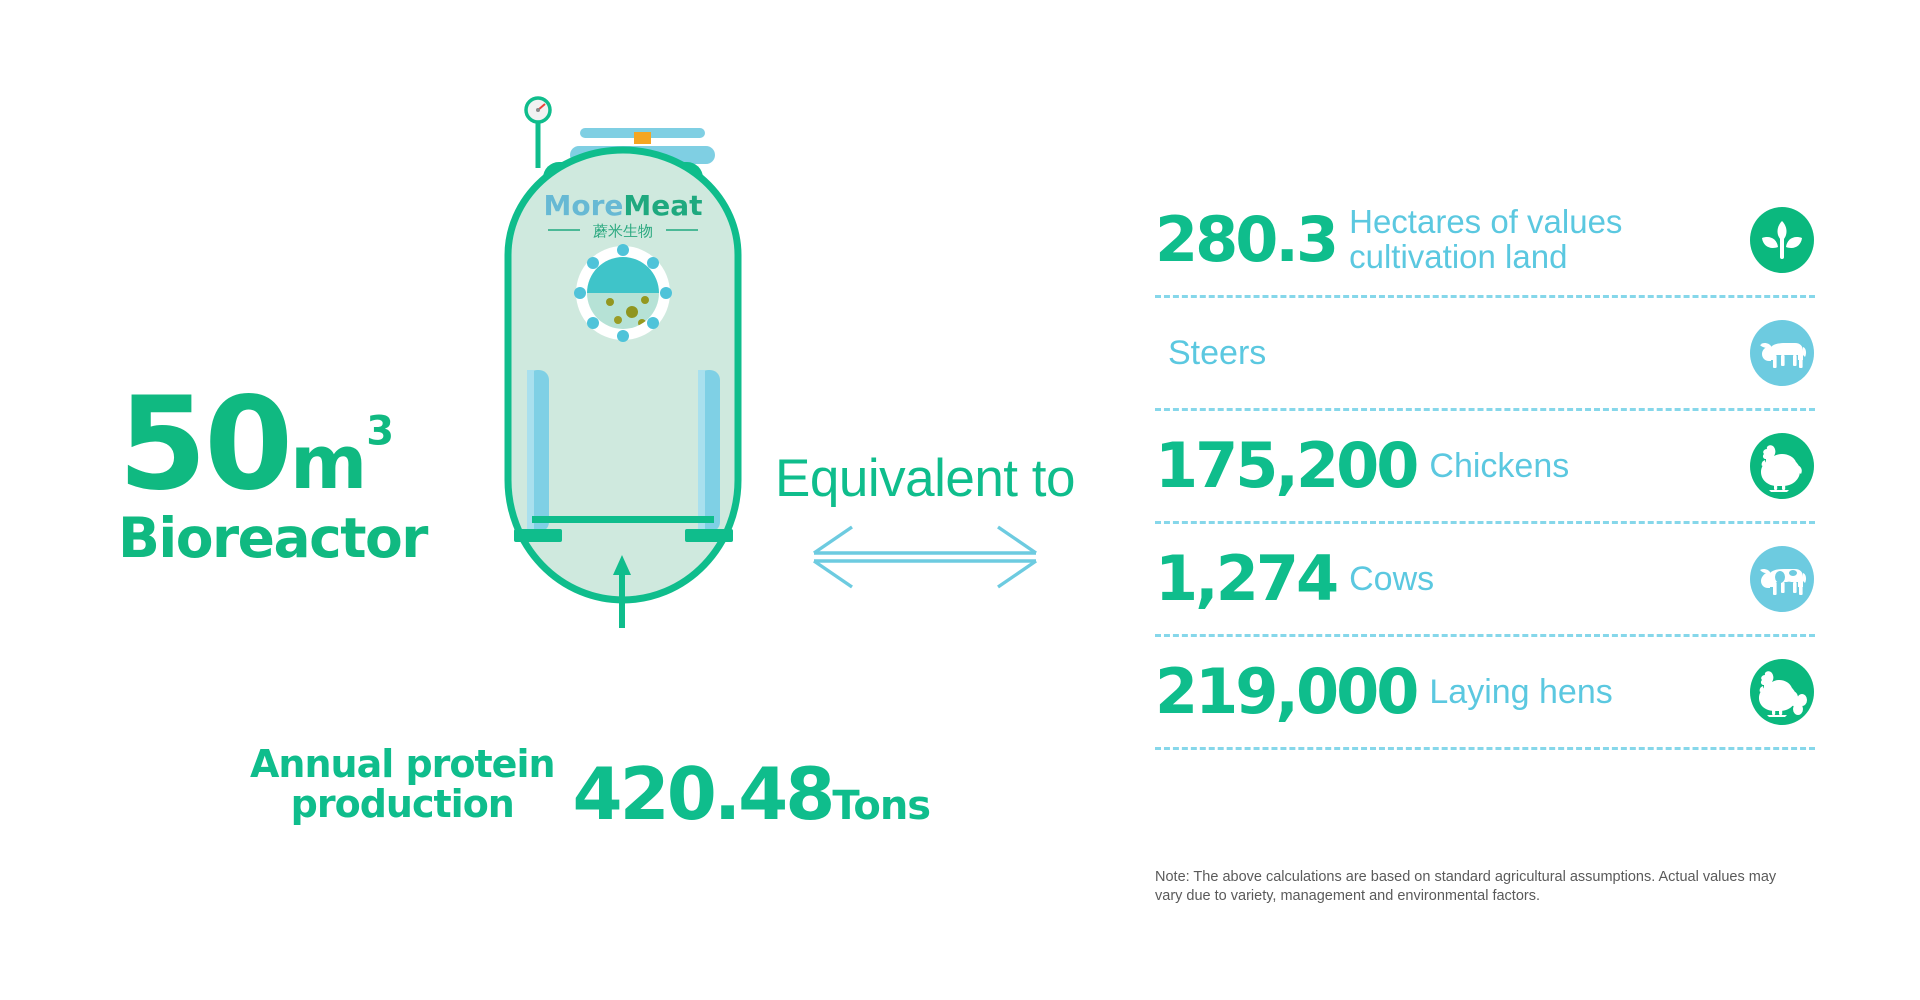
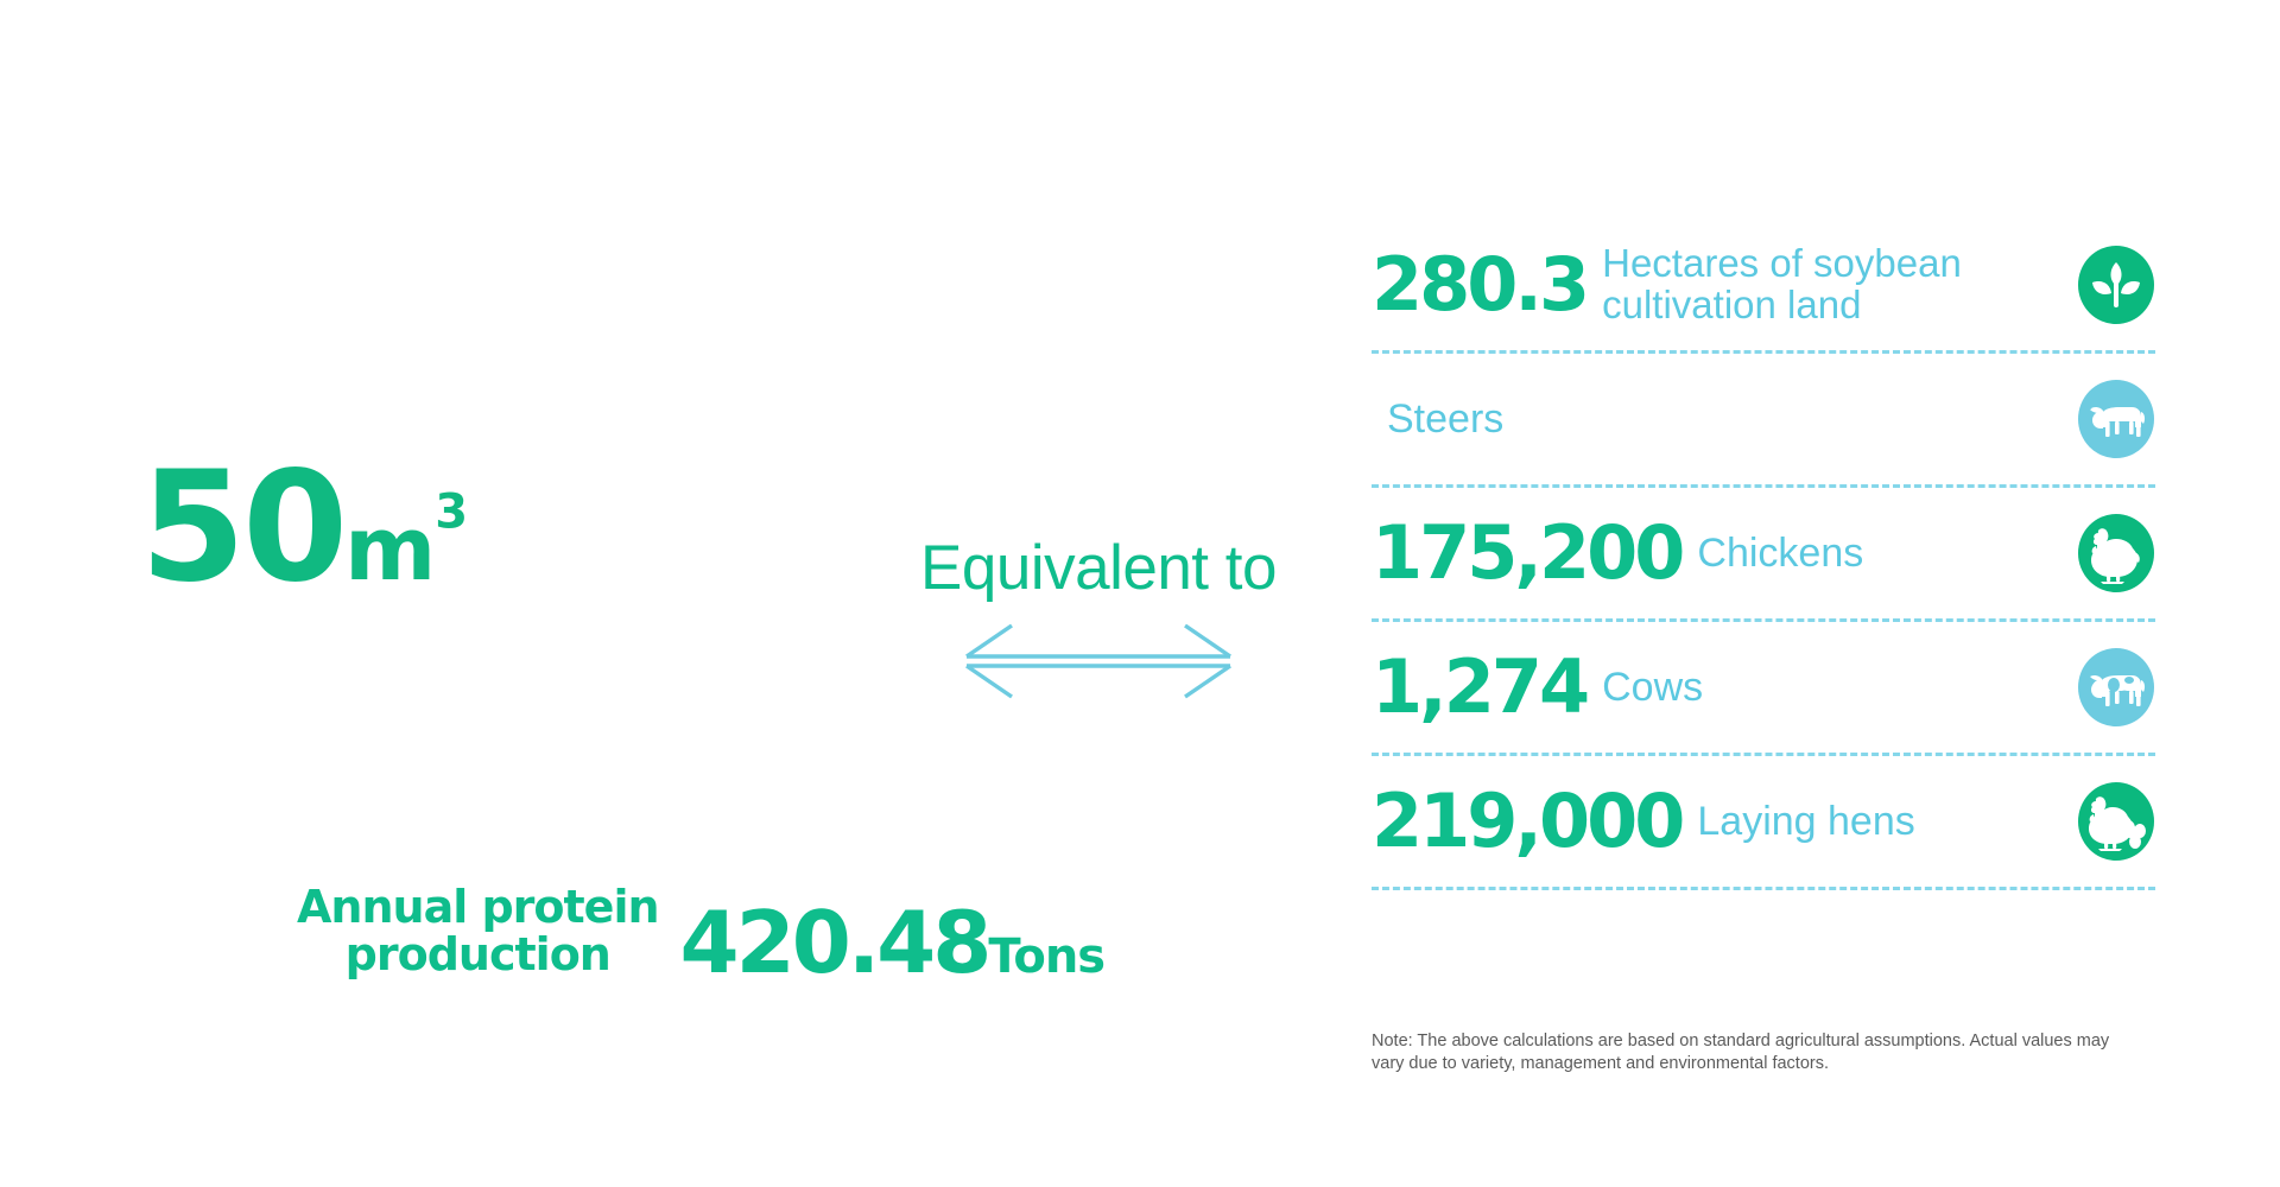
  50m3
- Bioreactor
- MoreMeat
- 蘑米生物
  Equivalent to
  Annual protein
  production
  420.48Tons
  280.3
- Hectares of values cultivation land
+ Hectares of soybean cultivation land
  Steers
  175,200
  Chickens
  1,274
  Cows
  219,000
  Laying hens
  Note: The above calculations are based on standard agricultural assumptions. Actual values may vary due to variety, management and environmental factors.
